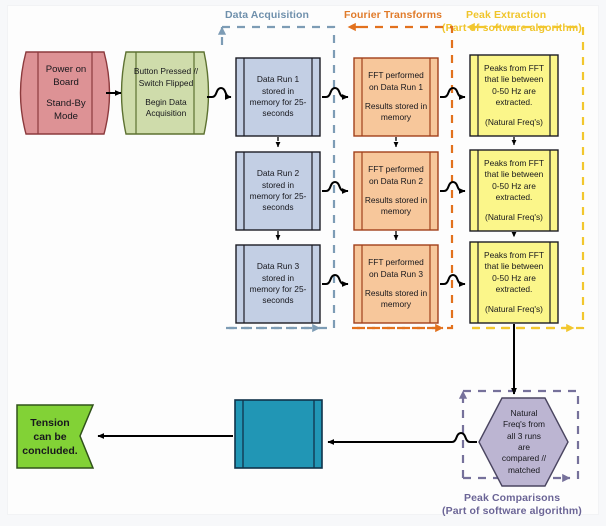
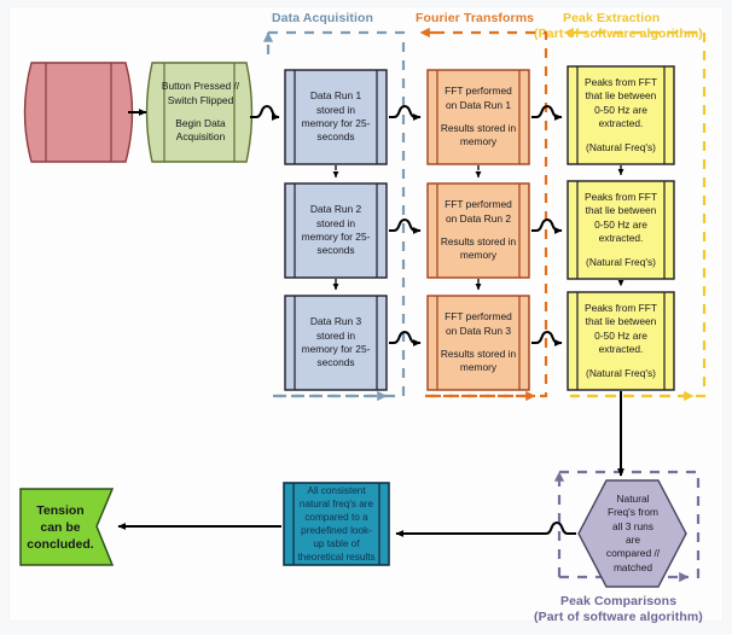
  Data Acquisition
  Fourier Transforms
  Peak Extraction
  Peak Comparisons
  (Part of software algorithm)
- Power on
- Board
- Stand-By
- Mode
  Button Pressed //
  Switch Flipped
  Begin Data
  Acquisition
  Data Run 1
  stored in
  memory for 25-
  seconds
  Data Run 2
  stored in
  memory for 25-
  seconds
  Data Run 3
  stored in
  memory for 25-
  seconds
  FFT performed
  on Data Run 1
  Results stored in
  memory
  FFT performed
  on Data Run 2
  Results stored in
  memory
  FFT performed
  on Data Run 3
  Results stored in
  memory
  Peaks from FFT
  that lie between
  0-50 Hz are
  extracted.
  (Natural Freq's)
  Peaks from FFT
  that lie between
  0-50 Hz are
  extracted.
  (Natural Freq's)
  Peaks from FFT
  that lie between
  0-50 Hz are
  extracted.
  (Natural Freq's)
  Natural
  Freq's from
  all 3 runs
  are
  compared //
  matched
+ All consistent
+ natural freq's are
+ compared to a
+ predefined look-
+ up table of
+ theoretical results
  Tension
  can be
  concluded.
